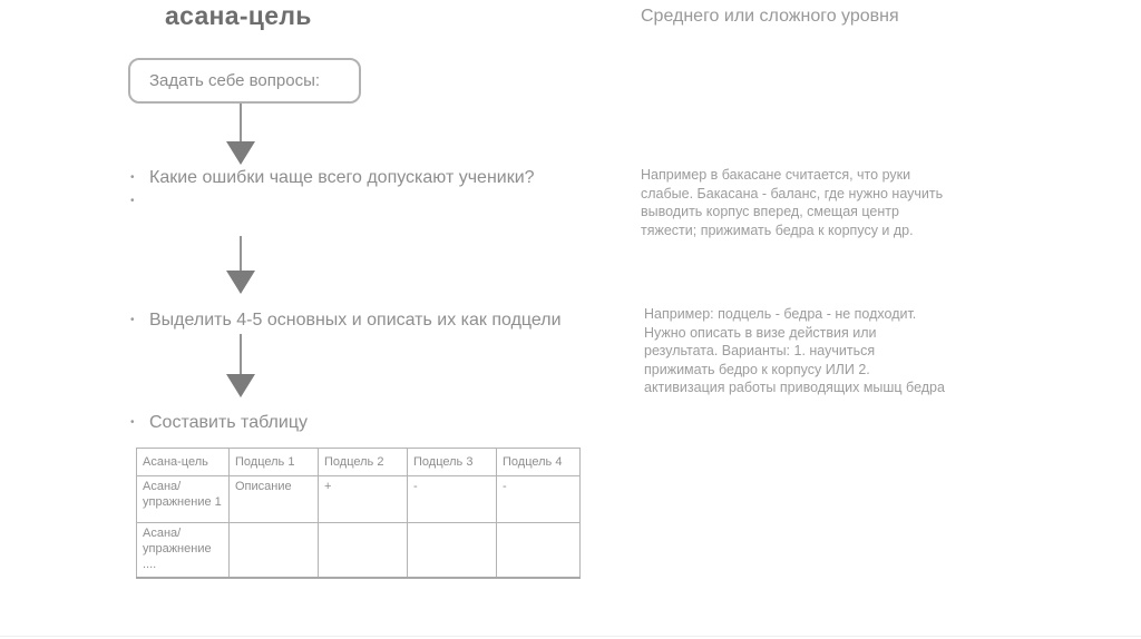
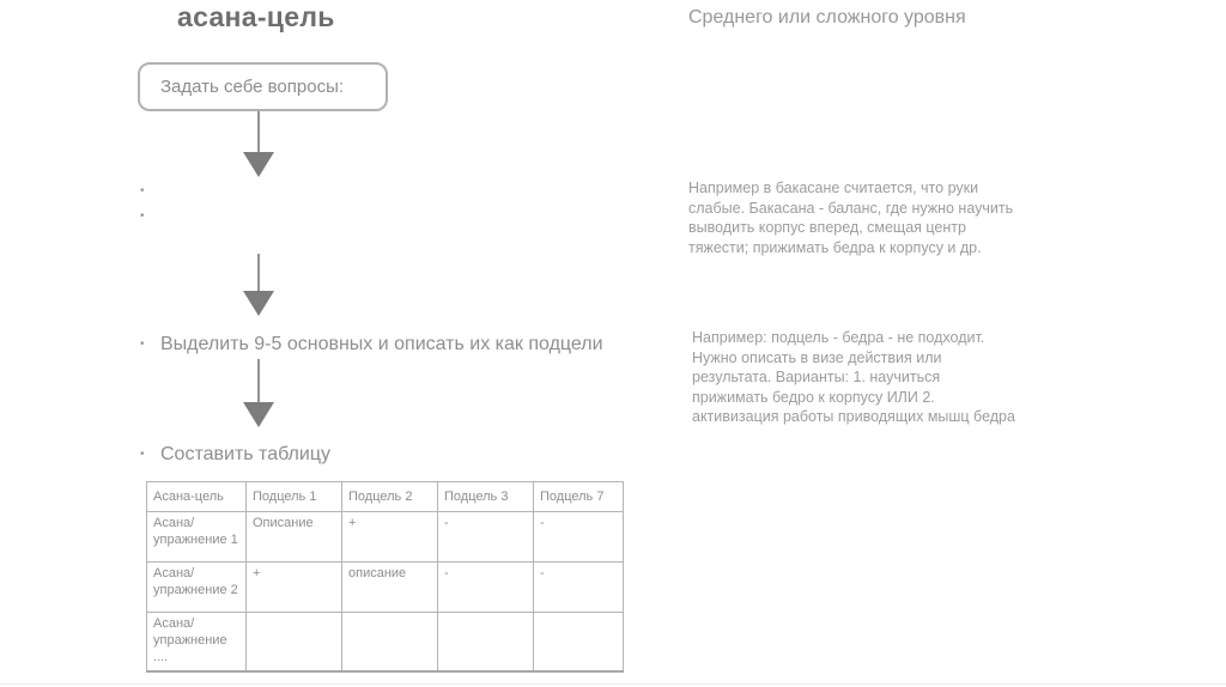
  асана-цель
  Среднего или сложного уровня
  Задать себе вопросы:
  •
- Какие ошибки чаще всего допускают ученики?
  •
  Например в бакасане считается, что руки
  слабые. Бакасана - баланс, где нужно научить
  выводить корпус вперед, смещая центр
  тяжести; прижимать бедра к корпусу и др.
  •
- Выделить 4-5 основных и описать их как подцели
+ Выделить 9-5 основных и описать их как подцели
  Например: подцель - бедра - не подходит.
  Нужно описать в визе действия или
  результата. Варианты: 1. научиться
  прижимать бедро к корпусу ИЛИ 2.
  активизация работы приводящих мышц бедра
  •
  Составить таблицу
- Асана-цель	Подцель 1	Подцель 2	Подцель 3	Подцель 4
+ Асана-цель	Подцель 1	Подцель 2	Подцель 3	Подцель 7
  Асана/ упражнение 1	Описание	+	-	-
+ Асана/ упражнение 2	+	описание	-	-
  Асана/ упражнение ....
